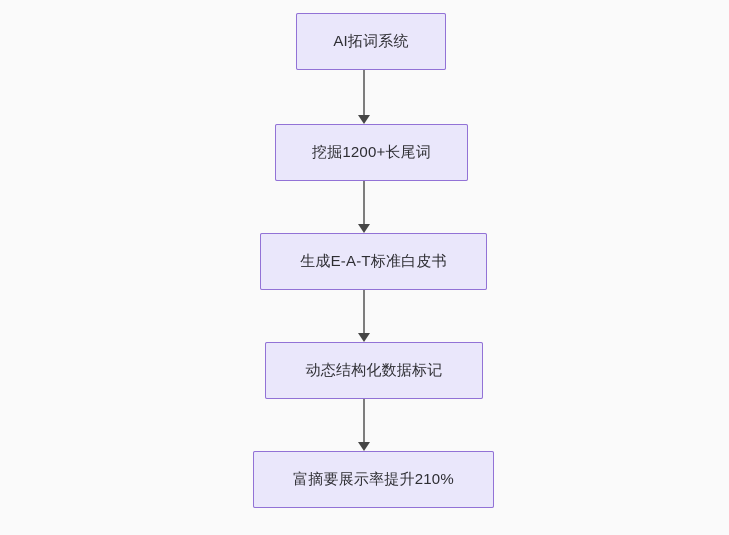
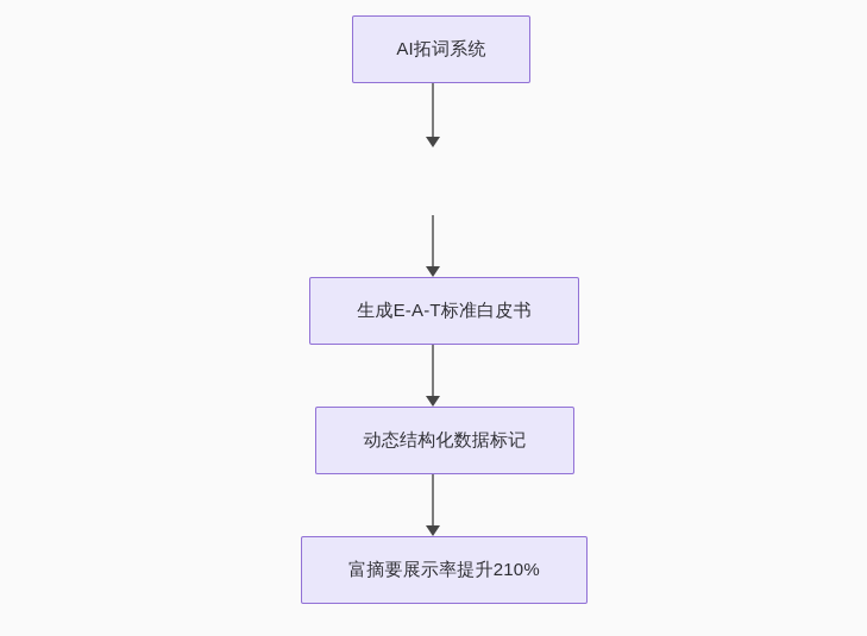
  AI拓词系统
- 挖掘1200+长尾词
  生成E-A-T标准白皮书
  动态结构化数据标记
  富摘要展示率提升210%
